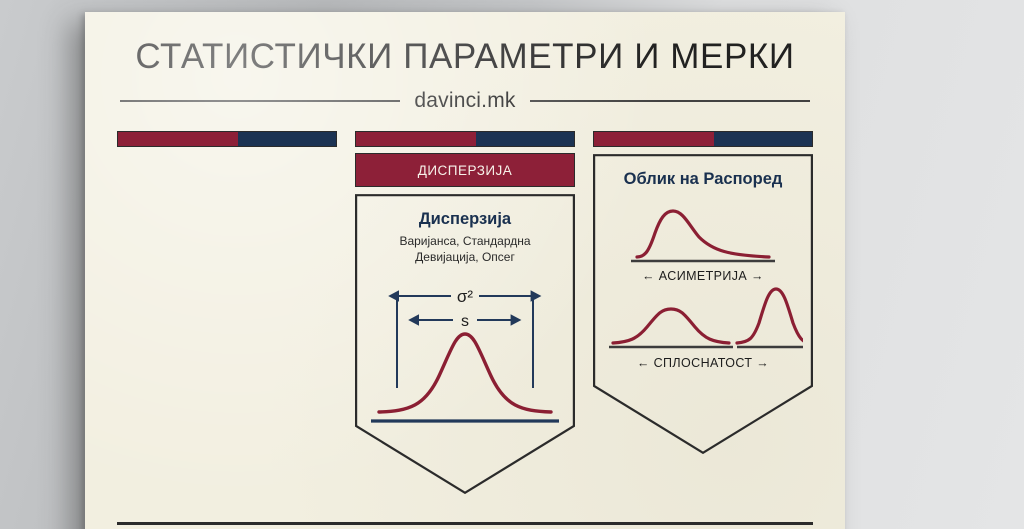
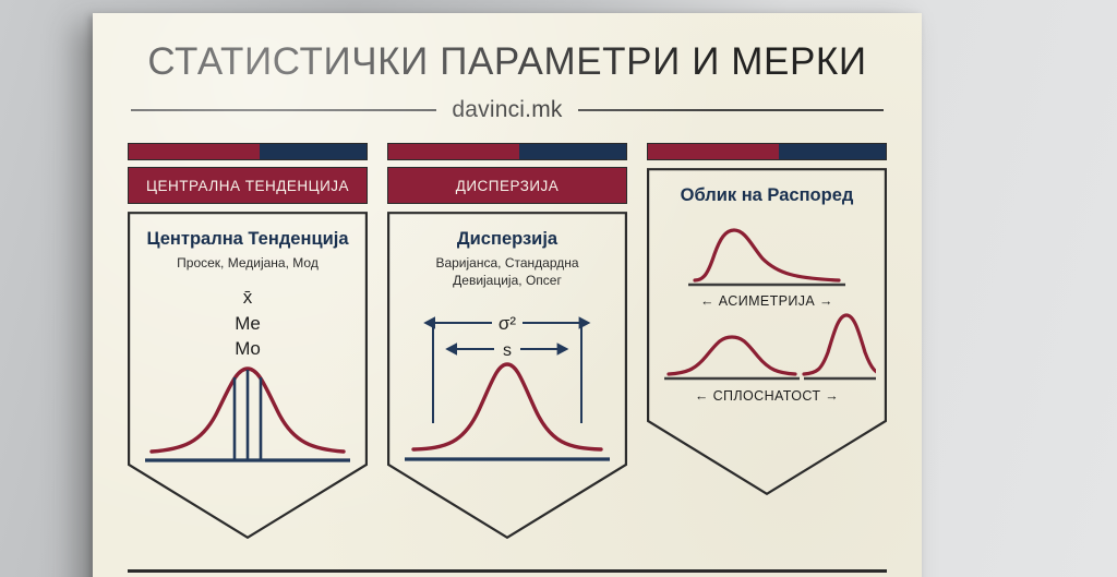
+ ЦЕНТРАЛНА ТЕНДЕНЦИЈА
+ Централна Тенденција
+ Просек, Медијана, Мод
+ x̄
+ Me
+ Mo
  ДИСПЕРЗИЈА
  Дисперзија
  Варијанса, Стандардна
  Девијација, Опсег
  σ²
  s
  Облик на Распоред
  ← АСИМЕТРИЈА →
  ← СПЛОСНАТОСТ →
